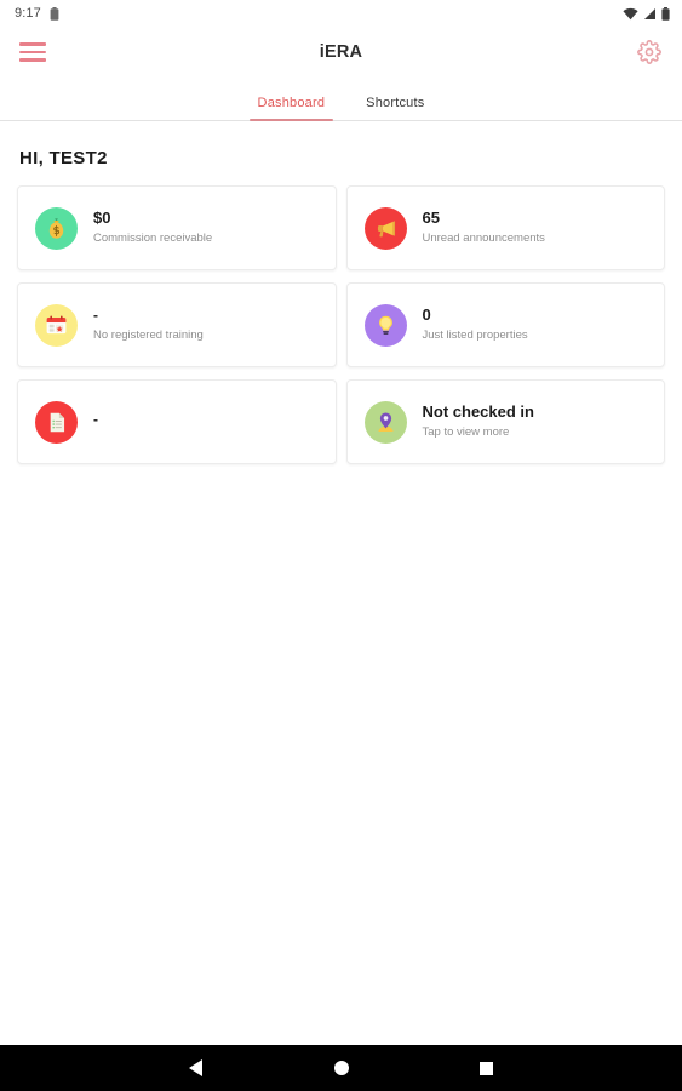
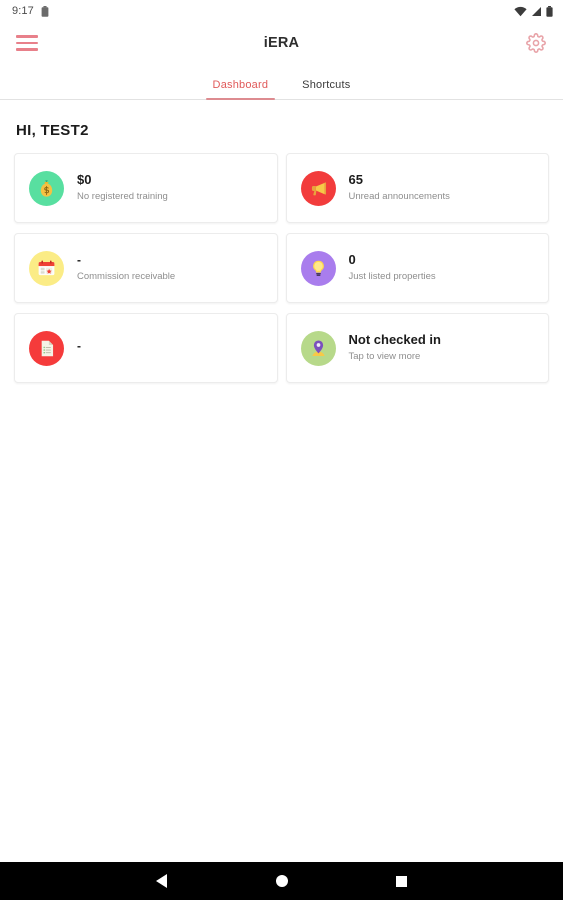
  9:17
  iERA
  Dashboard
  Shortcuts
  HI, TEST2
  $0
- Commission receivable
+ No registered training
  65
  Unread announcements
  -
- No registered training
+ Commission receivable
  0
  Just listed properties
  -
  Not checked in
  Tap to view more
